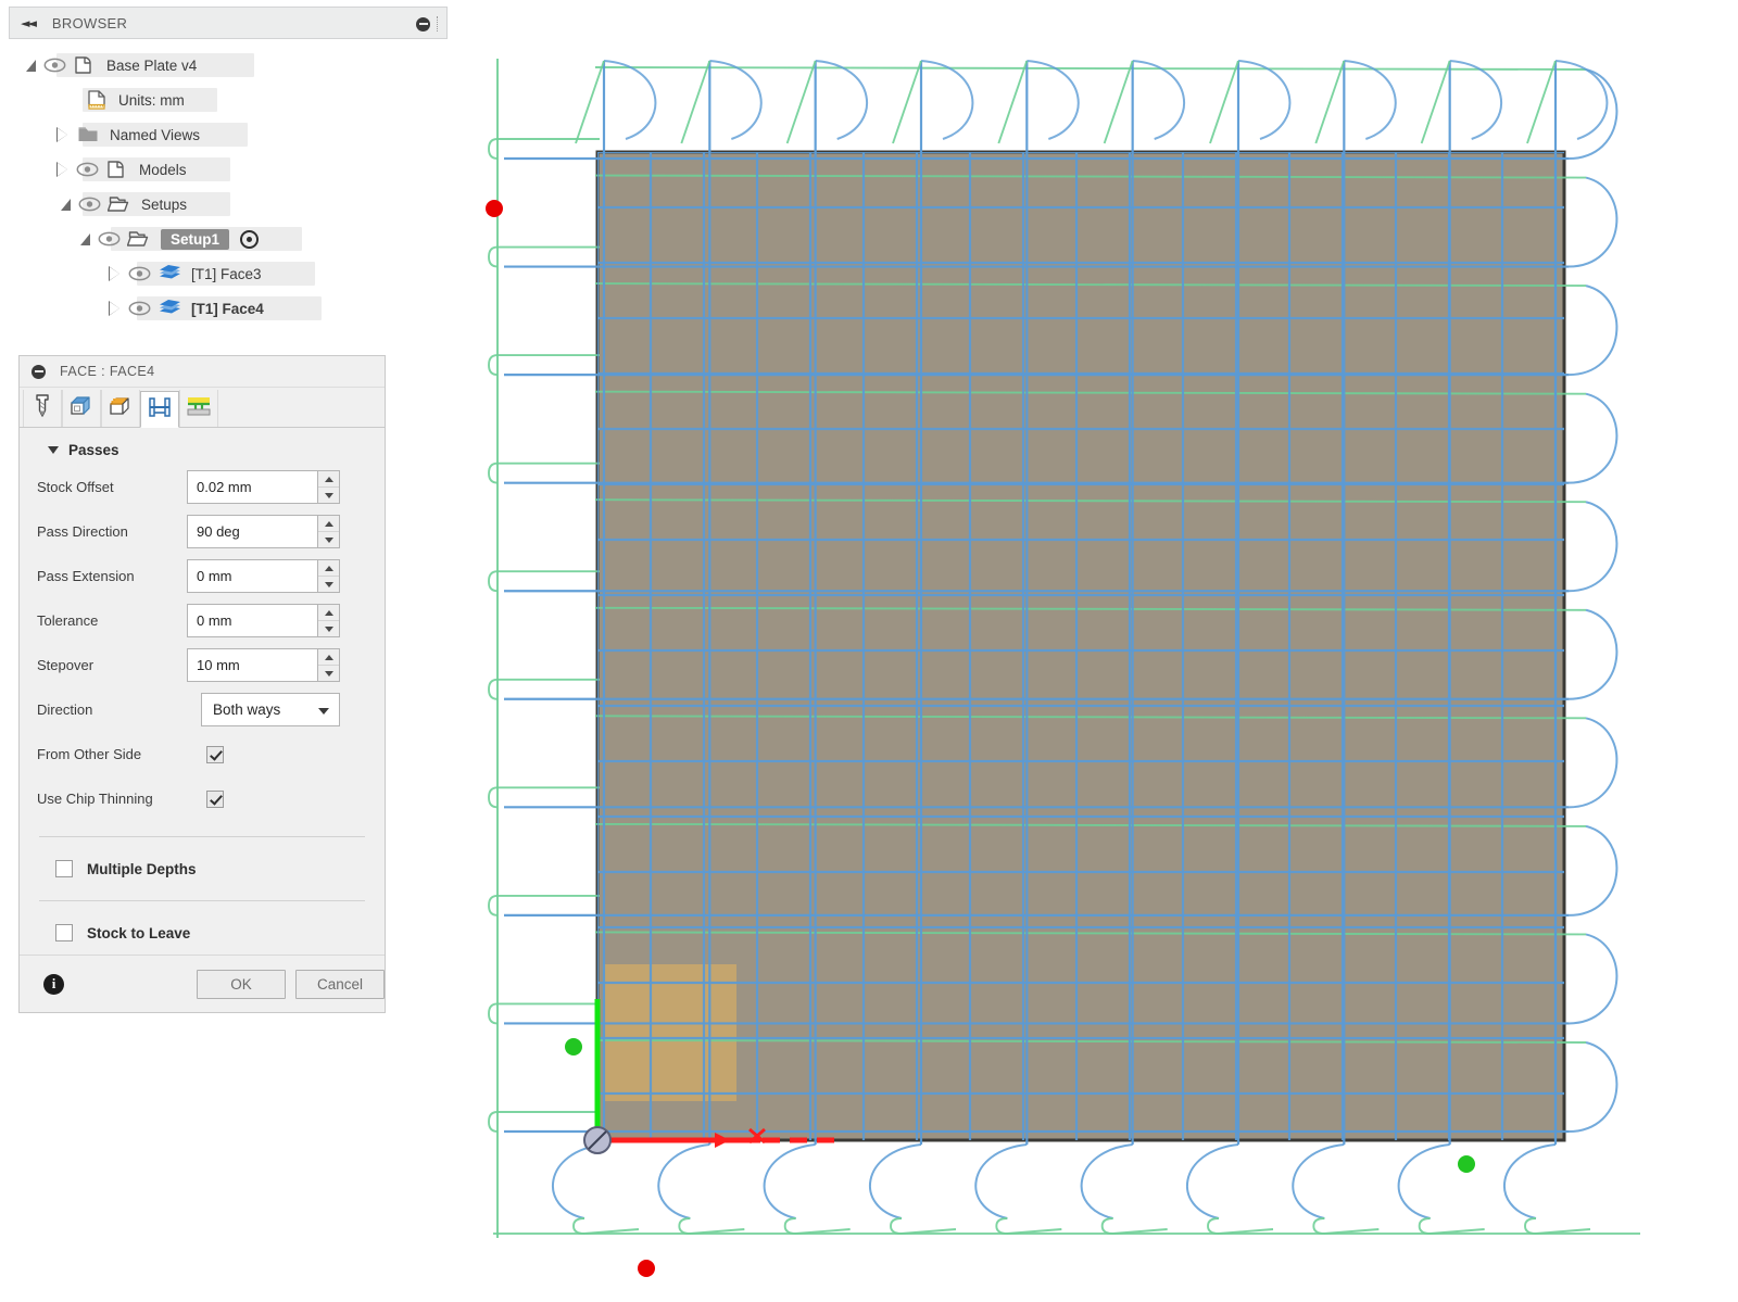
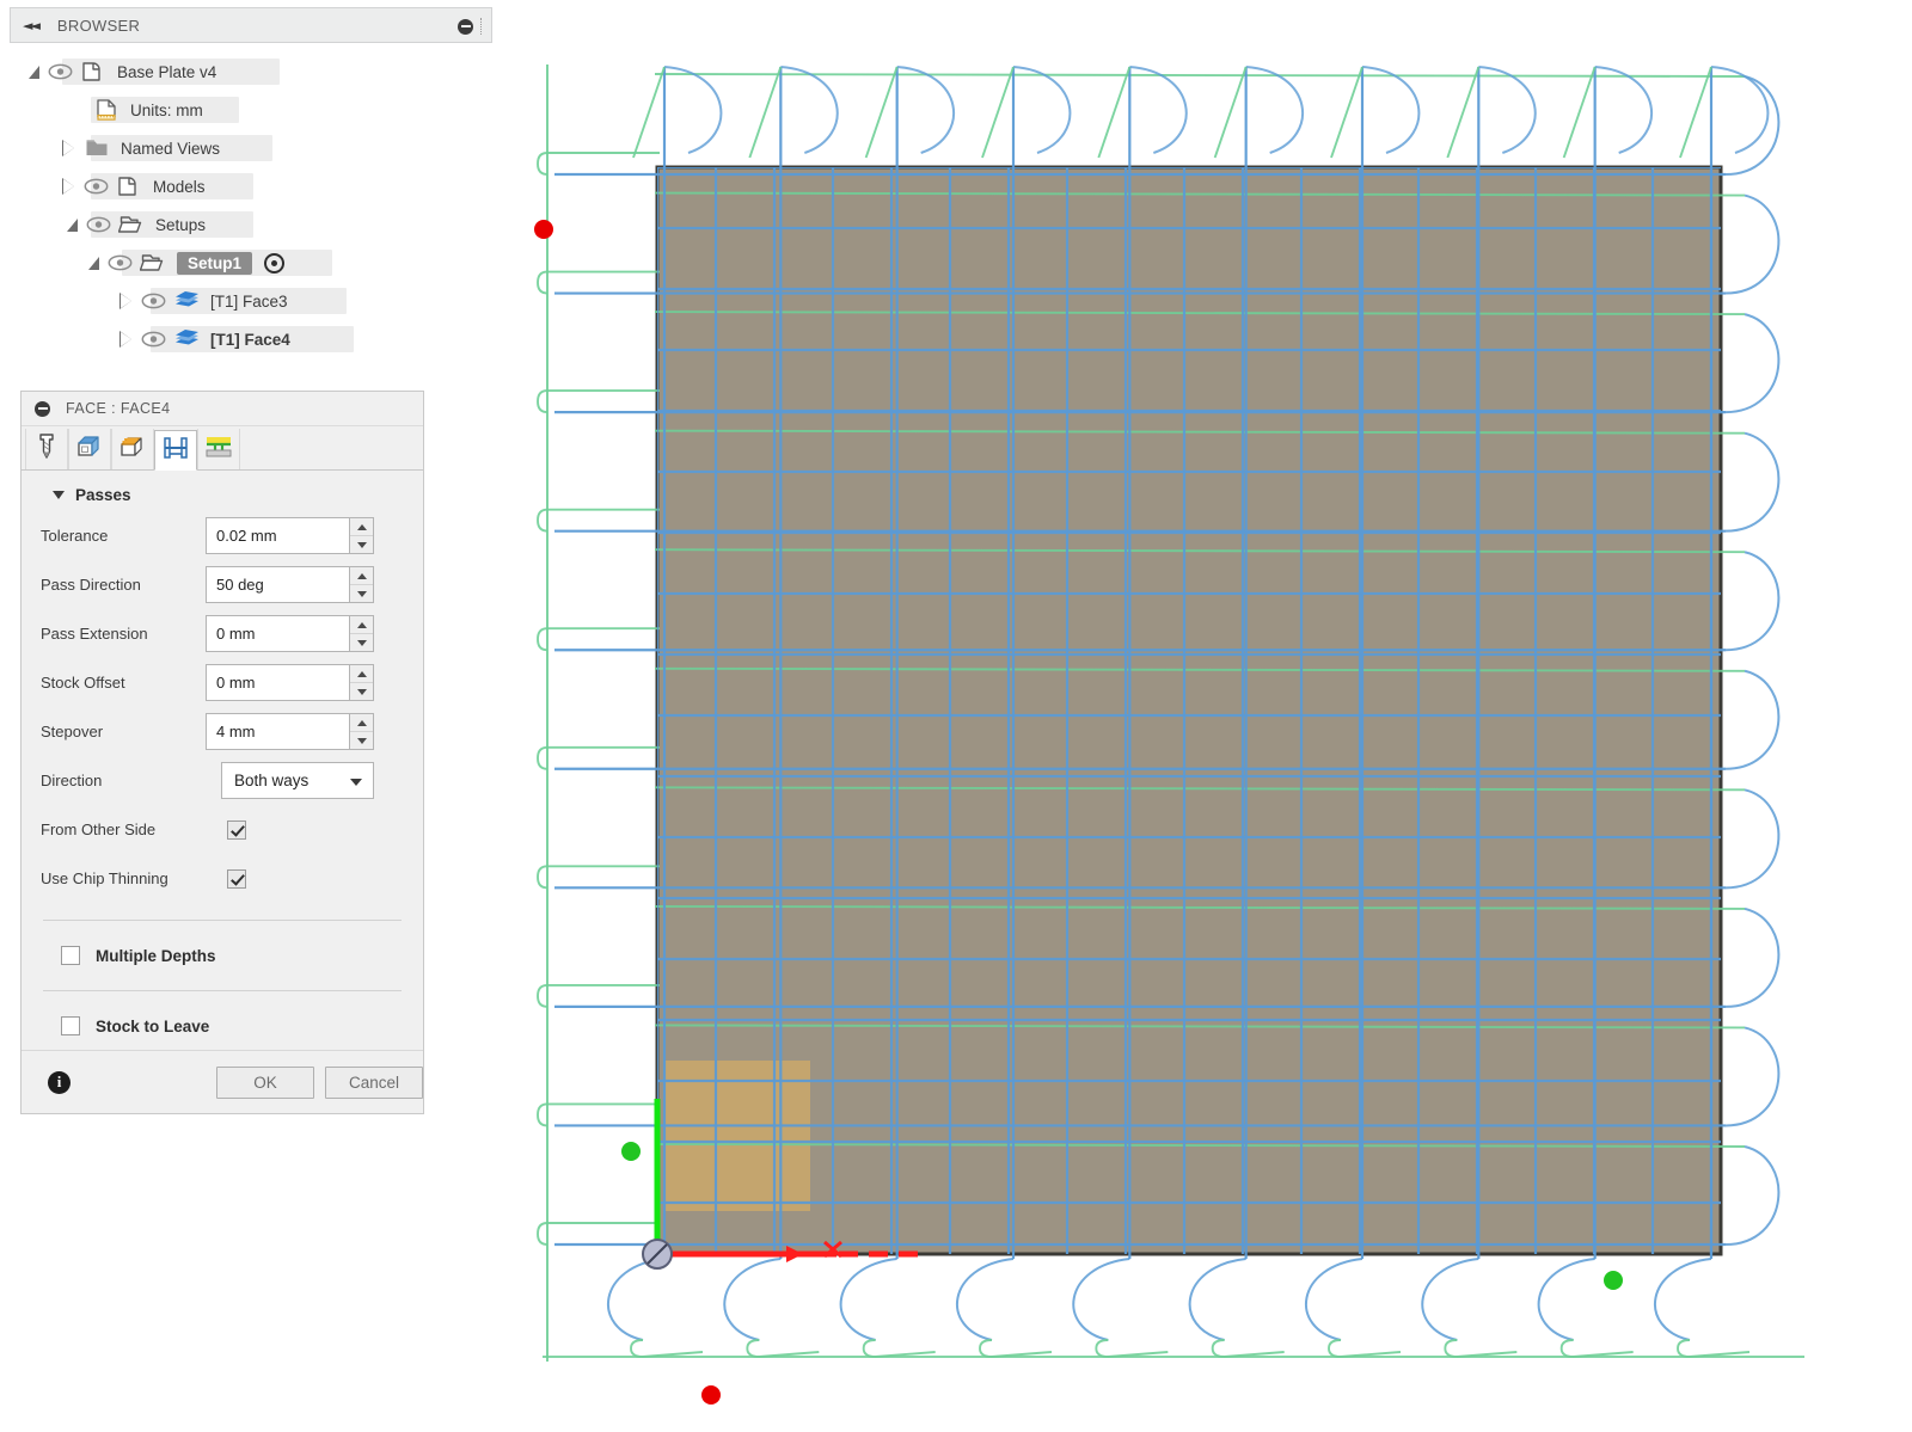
  ◄◄
  BROWSER
  Base Plate v4
  Units: mm
  Named Views
  Models
  Setups
  Setup1
  [T1] Face3
  [T1] Face4
  FACE : FACE4
  Passes
- Stock Offset
+ Tolerance
  0.02 mm
  Pass Direction
- 90 deg
+ 50 deg
  Pass Extension
  0 mm
- Tolerance
+ Stock Offset
  0 mm
  Stepover
- 10 mm
+ 4 mm
  Direction
  Both ways
  From Other Side
  Use Chip Thinning
  Multiple Depths
  Stock to Leave
  i
  OK
  Cancel
